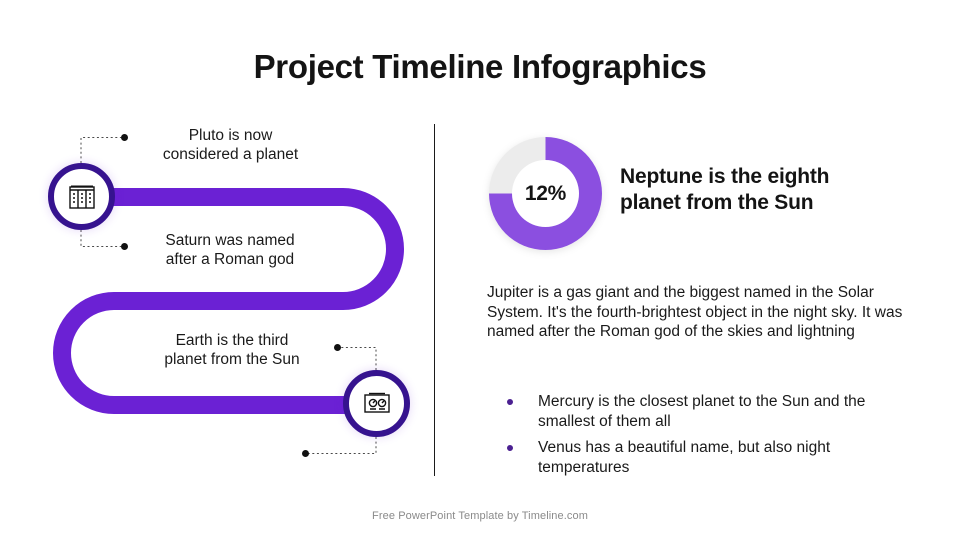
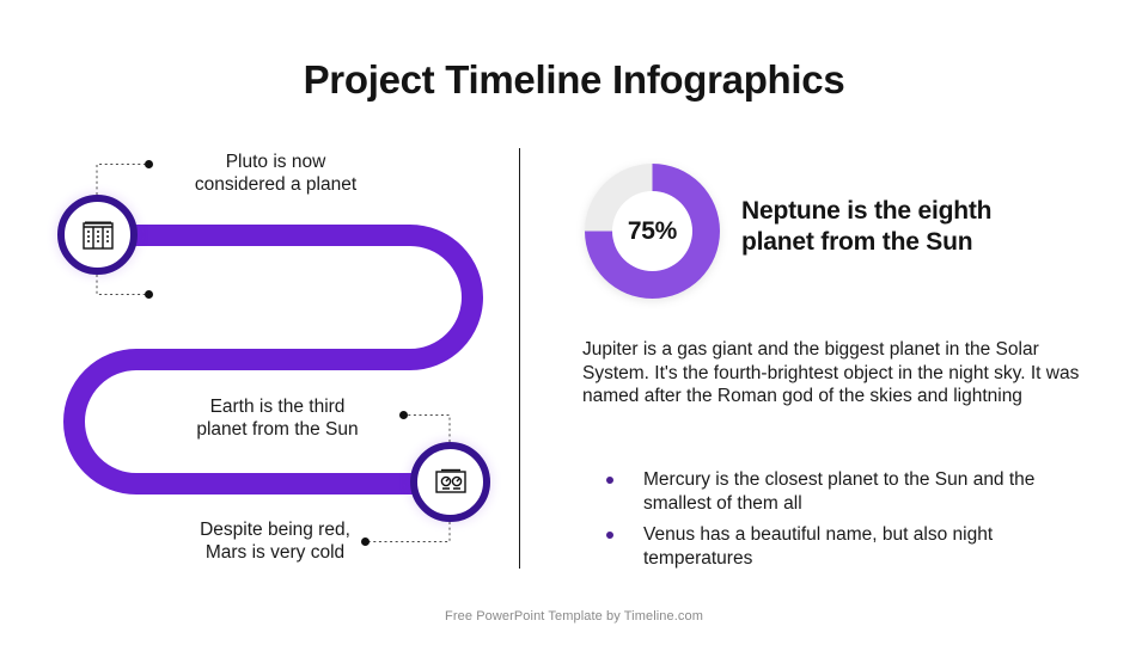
  Project Timeline Infographics
  Pluto is now
  considered a planet
- Saturn was named
- after a Roman god
  Earth is the third
  planet from the Sun
+ Despite being red,
+ Mars is very cold
- 12%
+ 75%
  Neptune is the eighth
  planet from the Sun
- Jupiter is a gas giant and the biggest named in the Solar System. It's the fourth-brightest object in the night sky. It was named after the Roman god of the skies and lightning
+ Jupiter is a gas giant and the biggest planet in the Solar System. It's the fourth-brightest object in the night sky. It was named after the Roman god of the skies and lightning
  Mercury is the closest planet to the Sun and the smallest of them all
  Venus has a beautiful name, but also night temperatures
  Free PowerPoint Template by Timeline.com
